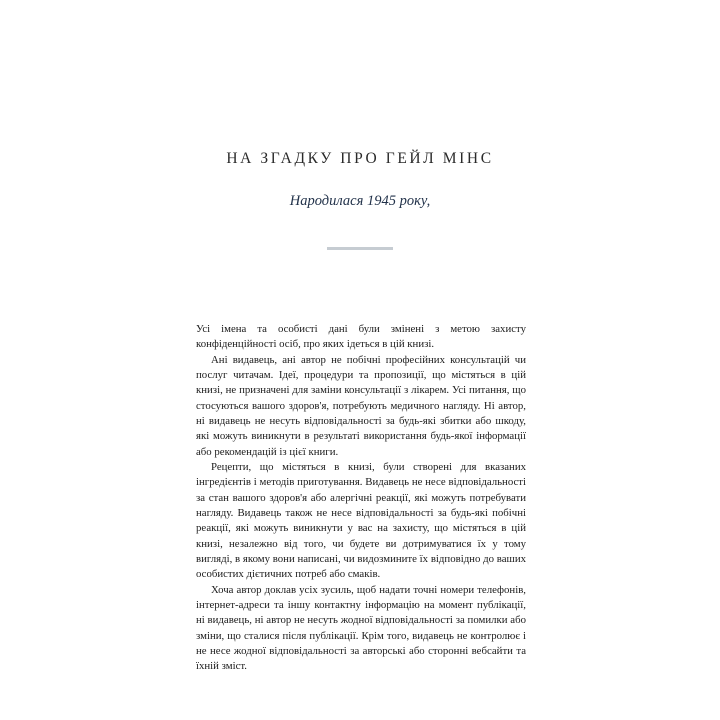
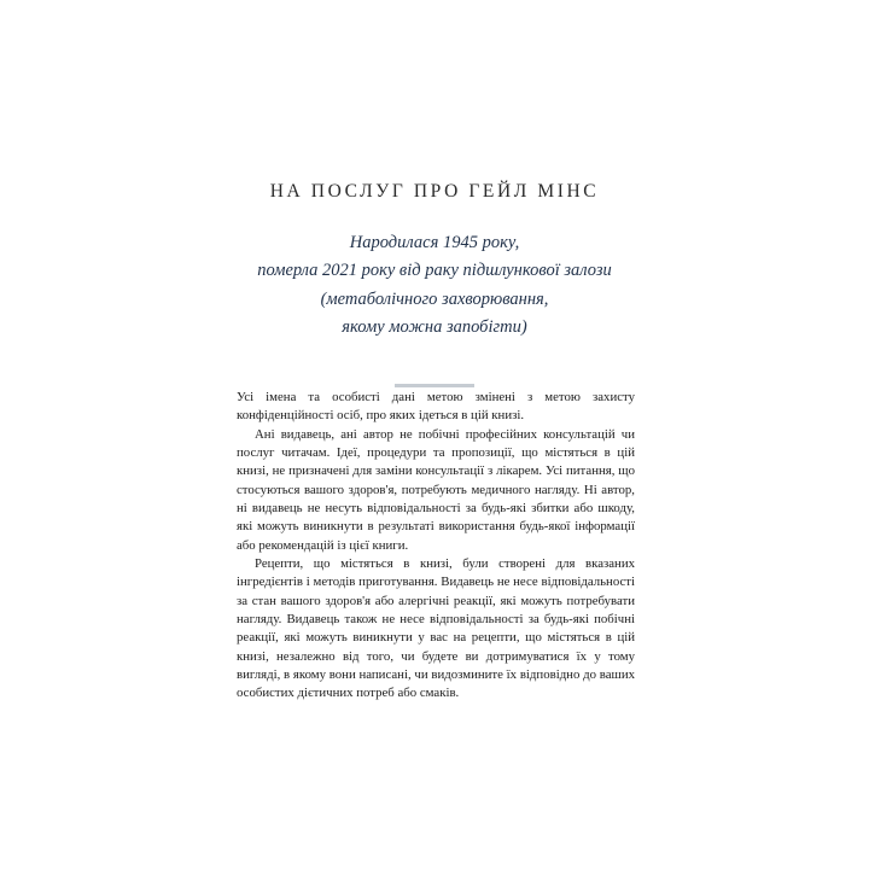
- НА ЗГАДКУ ПРО ГЕЙЛ МІНС
+ НА ПОСЛУГ ПРО ГЕЙЛ МІНС
  Народилася 1945 року,
+ померла 2021 року від раку підшлункової залози
+ (метаболічного захворювання,
+ якому можна запобігти)
- Усі імена та особисті дані були змінені з метою захисту конфіденційності осіб, про яких ідеться в цій книзі.
+ Усі імена та особисті дані метою змінені з метою захисту конфіденційності осіб, про яких ідеться в цій книзі.
  Ані видавець, ані автор не побічні професійних консультацій чи послуг читачам. Ідеї, процедури та пропозиції, що містяться в цій книзі, не призначені для заміни консультації з лікарем. Усі питання, що стосуються вашого здоров'я, потребують медичного нагляду. Ні автор, ні видавець не несуть відповідальності за будь-які збитки або шкоду, які можуть виникнути в результаті використання будь-якої інформації або рекомендацій із цієї книги.
- Рецепти, що містяться в книзі, були створені для вказаних інгредієнтів і методів приготування. Видавець не несе відповідальності за стан вашого здоров'я або алергічні реакції, які можуть потребувати нагляду. Видавець також не несе відповідальності за будь-які побічні реакції, які можуть виникнути у вас на захисту, що містяться в цій книзі, незалежно від того, чи будете ви дотримуватися їх у тому вигляді, в якому вони написані, чи видозмините їх відповідно до ваших особистих дієтичних потреб або смаків.
+ Рецепти, що містяться в книзі, були створені для вказаних інгредієнтів і методів приготування. Видавець не несе відповідальності за стан вашого здоров'я або алергічні реакції, які можуть потребувати нагляду. Видавець також не несе відповідальності за будь-які побічні реакції, які можуть виникнути у вас на рецепти, що містяться в цій книзі, незалежно від того, чи будете ви дотримуватися їх у тому вигляді, в якому вони написані, чи видозмините їх відповідно до ваших особистих дієтичних потреб або смаків.
- Хоча автор доклав усіх зусиль, щоб надати точні номери телефонів, інтернет-адреси та іншу контактну інформацію на момент публікації, ні видавець, ні автор не несуть жодної відповідальності за помилки або зміни, що сталися після публікації. Крім того, видавець не контролює і не несе жодної відповідальності за авторські або сторонні вебсайти та їхній зміст.
